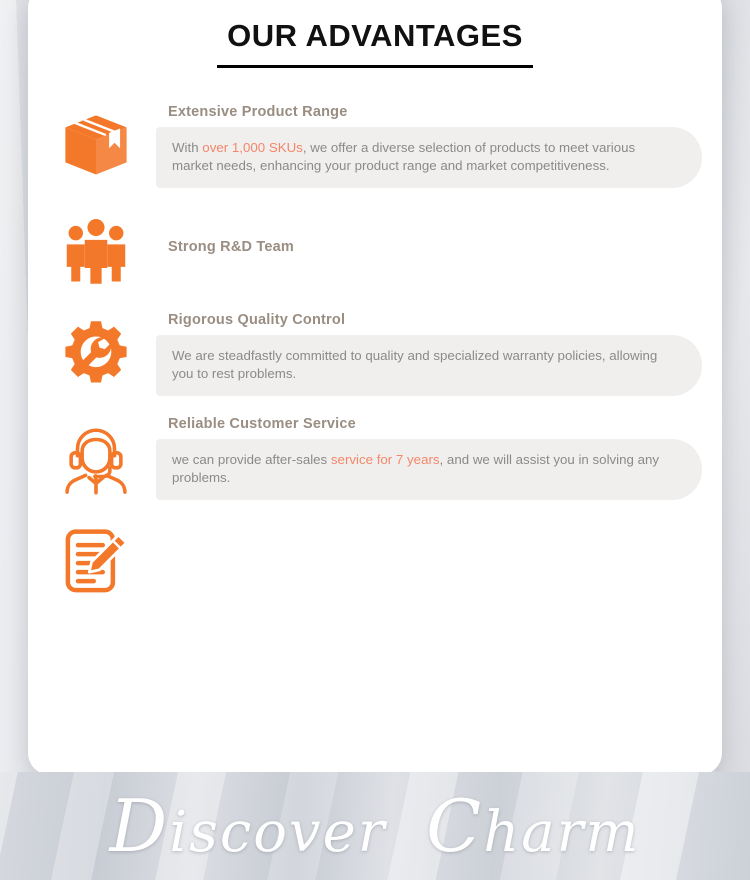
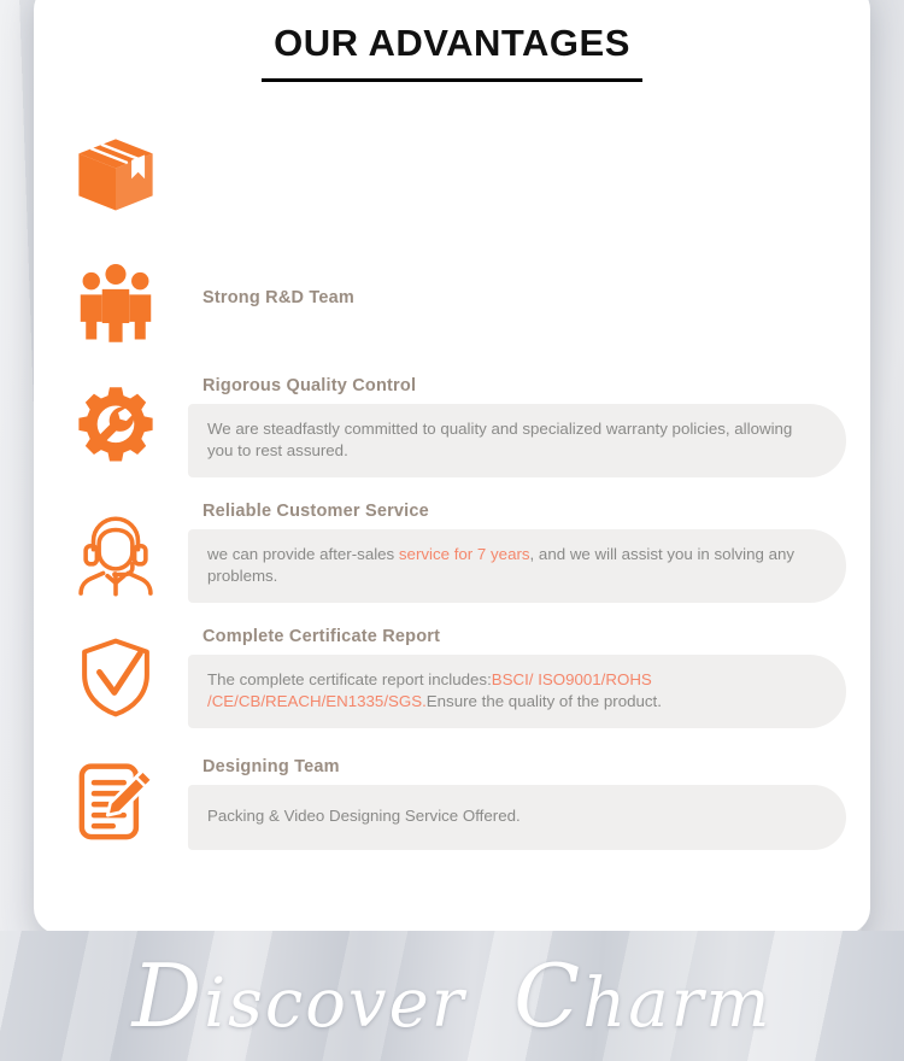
  OUR ADVANTAGES
- Extensive Product Range
- With over 1,000 SKUs, we offer a diverse selection of products to meet various market needs, enhancing your product range and market competitiveness.
  Strong R&D Team
  Rigorous Quality Control
- We are steadfastly committed to quality and specialized warranty policies, allowing you to rest problems.
+ We are steadfastly committed to quality and specialized warranty policies, allowing you to rest assured.
  Reliable Customer Service
  we can provide after-sales service for 7 years, and we will assist you in solving any problems.
+ Complete Certificate Report
+ The complete certificate report includes:BSCI/ ISO9001/ROHS /CE/CB/REACH/EN1335/SGS.Ensure the quality of the product.
+ Designing Team
+ Packing & Video Designing Service Offered.
  Discover Charm
